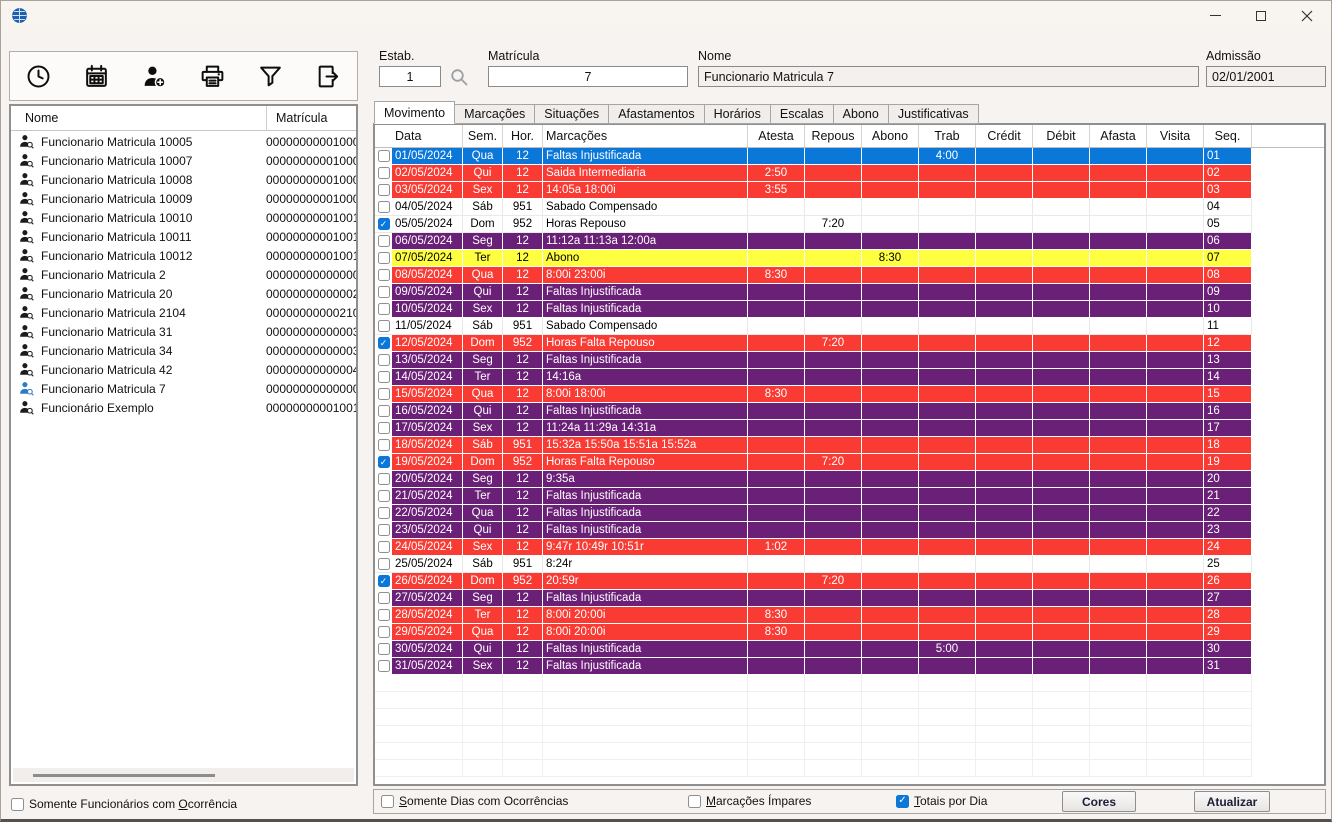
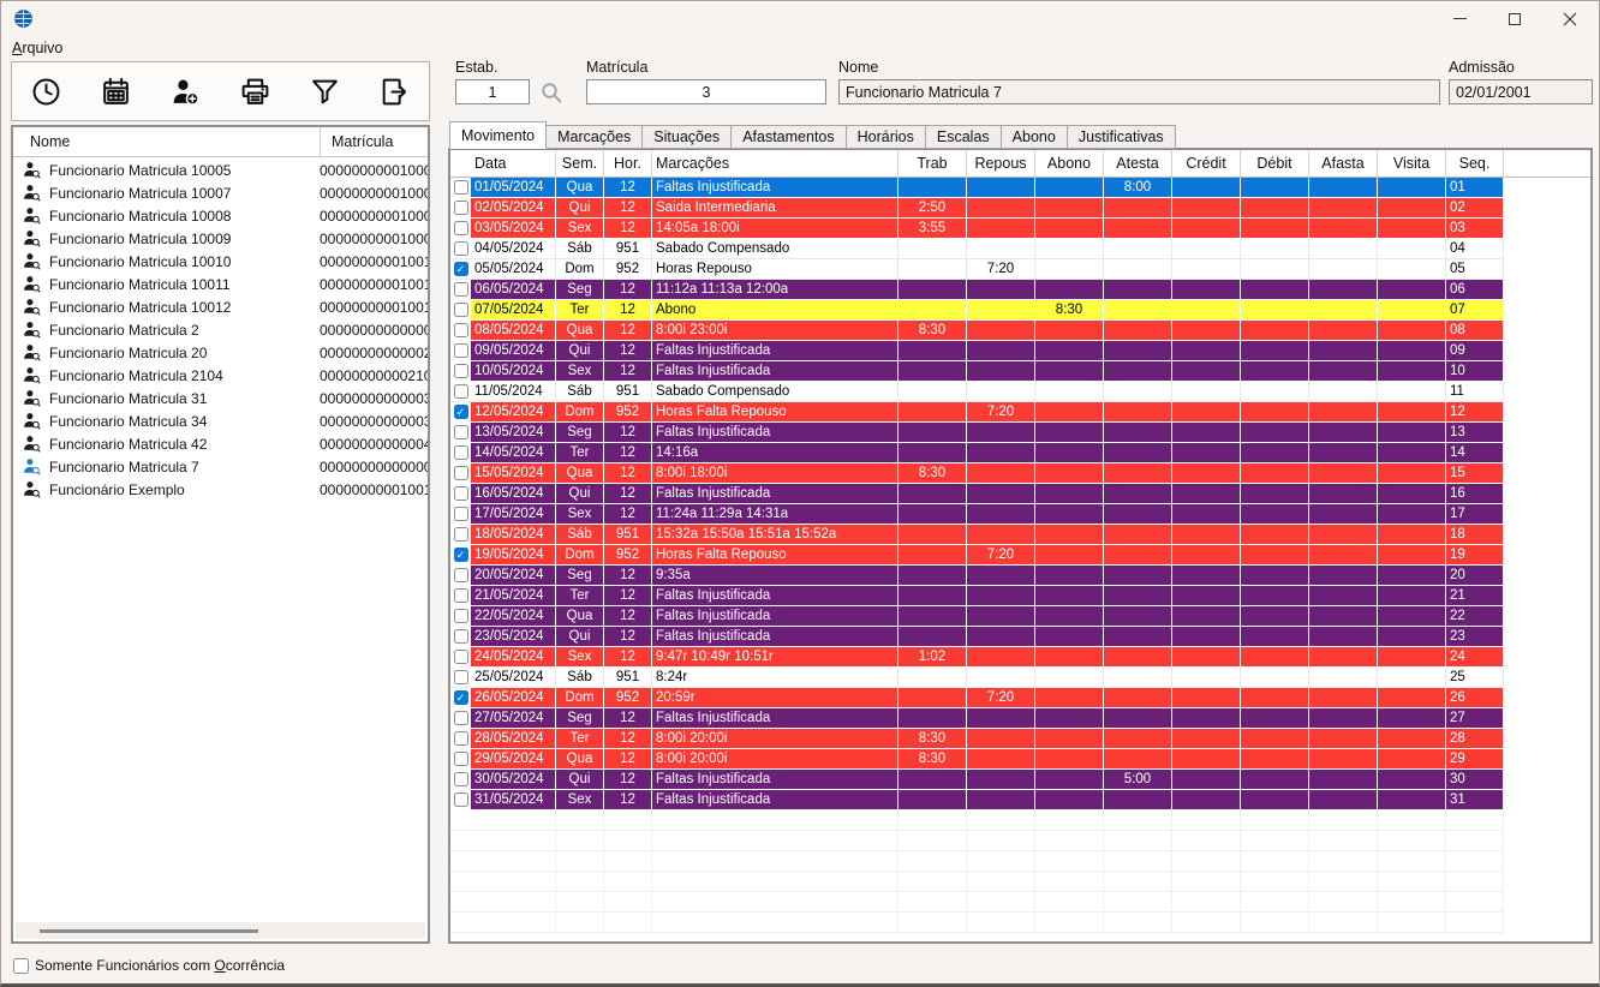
+ Arquivo
  Nome
  Matrícula
  Funcionario Matricula 10005
  0000000000100
  Funcionario Matricula 10007
  0000000000100
  Funcionario Matricula 10008
  0000000000100
  Funcionario Matricula 10009
  0000000000100
  Funcionario Matricula 10010
  0000000000100
  Funcionario Matricula 10011
  0000000000100
  Funcionario Matricula 10012
  0000000000100
  Funcionario Matricula 2
  0000000000000
  Funcionario Matricula 20
  0000000000000
  Funcionario Matricula 2104
  0000000000021
  Funcionario Matricula 31
  0000000000000
  Funcionario Matricula 34
  0000000000000
  Funcionario Matricula 42
  0000000000000
  Funcionario Matricula 7
  0000000000000
  Funcionário Exemplo
  0000000000100
  Somente Funcionários com Ocorrência
  Estab.
  1
  Matrícula
- 7
+ 3
  Nome
  Funcionario Matricula 7
  Admissão
  02/01/2001
  Movimento
  Marcações
  Situações
  Afastamentos
  Horários
  Escalas
  Abono
  Justificativas
  Data
  Sem.
  Hor.
  Marcações
- Atesta
+ Trab
  Repous
  Abono
- Trab
+ Atesta
  Crédit
  Débit
  Afasta
  Visita
  Seq.
  01/05/2024
  Qua
  12
  Faltas Injustificada
- 4:00
+ 8:00
  01
  02/05/2024
  Qui
  12
  Saida Intermediaria
  2:50
  02
  03/05/2024
  Sex
  12
  14:05a 18:00i
  3:55
  03
  04/05/2024
  Sáb
  951
  Sabado Compensado
  04
  05/05/2024
  Dom
  952
  Horas Repouso
  7:20
  05
  06/05/2024
  Seg
  12
  11:12a 11:13a 12:00a
  06
  07/05/2024
  Ter
  12
  Abono
  8:30
  07
  08/05/2024
  Qua
  12
  8:00i 23:00i
  8:30
  08
  09/05/2024
  Qui
  12
  Faltas Injustificada
  09
  10/05/2024
  Sex
  12
  Faltas Injustificada
  10
  11/05/2024
  Sáb
  951
  Sabado Compensado
  11
  12/05/2024
  Dom
  952
  Horas Falta Repouso
  7:20
  12
  13/05/2024
  Seg
  12
  Faltas Injustificada
  13
  14/05/2024
  Ter
  12
  14:16a
  14
  15/05/2024
  Qua
  12
  8:00i 18:00i
  8:30
  15
  16/05/2024
  Qui
  12
  Faltas Injustificada
  16
  17/05/2024
  Sex
  12
  11:24a 11:29a 14:31a
  17
  18/05/2024
  Sáb
  951
  15:32a 15:50a 15:51a 15:52a
  18
  19/05/2024
  Dom
  952
  Horas Falta Repouso
  7:20
  19
  20/05/2024
  Seg
  12
  9:35a
  20
  21/05/2024
  Ter
  12
  Faltas Injustificada
  21
  22/05/2024
  Qua
  12
  Faltas Injustificada
  22
  23/05/2024
  Qui
  12
  Faltas Injustificada
  23
  24/05/2024
  Sex
  12
  9:47r 10:49r 10:51r
  1:02
  24
  25/05/2024
  Sáb
  951
  8:24r
  25
  26/05/2024
  Dom
  952
  20:59r
  7:20
  26
  27/05/2024
  Seg
  12
  Faltas Injustificada
  27
  28/05/2024
  Ter
  12
  8:00i 20:00i
  8:30
  28
  29/05/2024
  Qua
  12
  8:00i 20:00i
  8:30
  29
  30/05/2024
  Qui
  12
  Faltas Injustificada
  5:00
  30
  31/05/2024
  Sex
  12
  Faltas Injustificada
  31
- Somente Dias com Ocorrências
- Marcações Ímpares
- Totais por Dia
- Cores
- Atualizar
